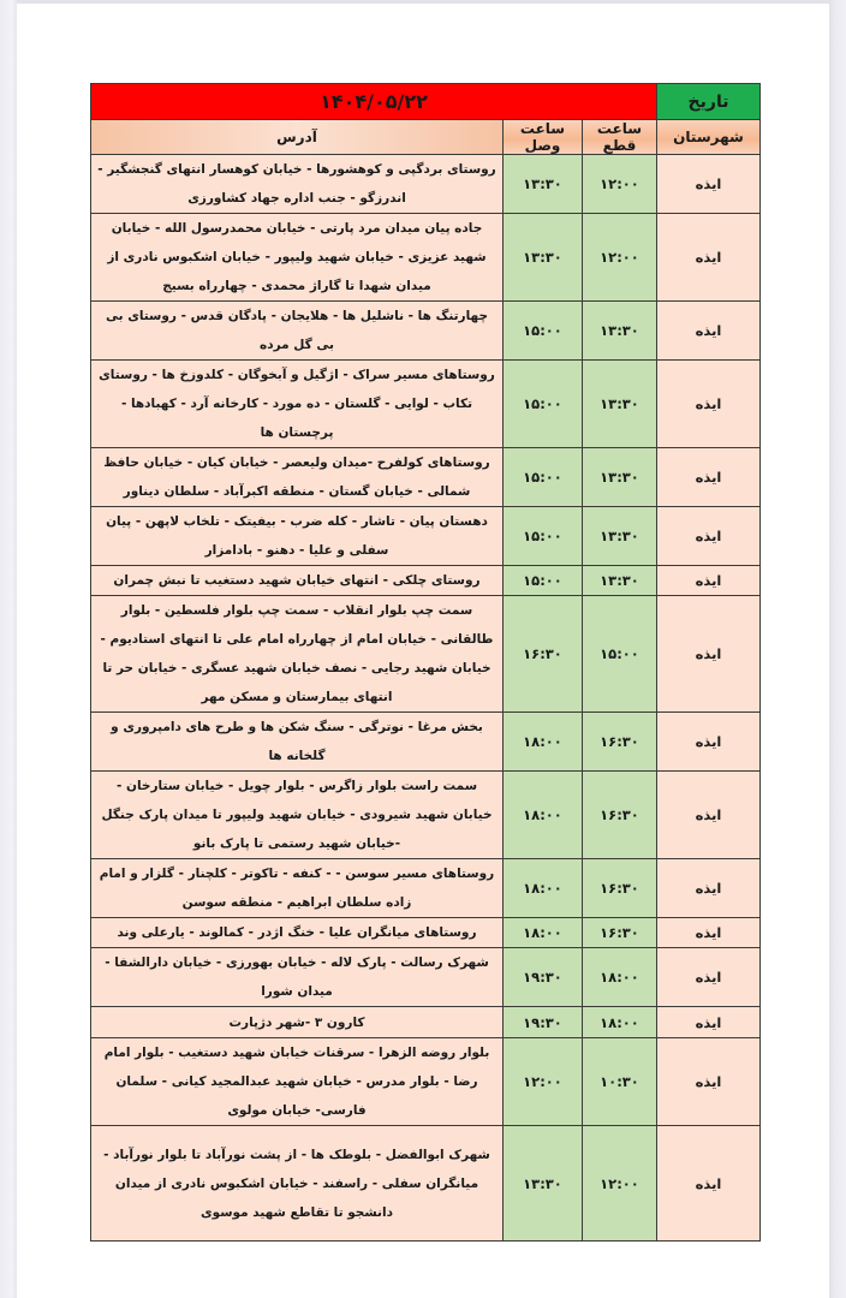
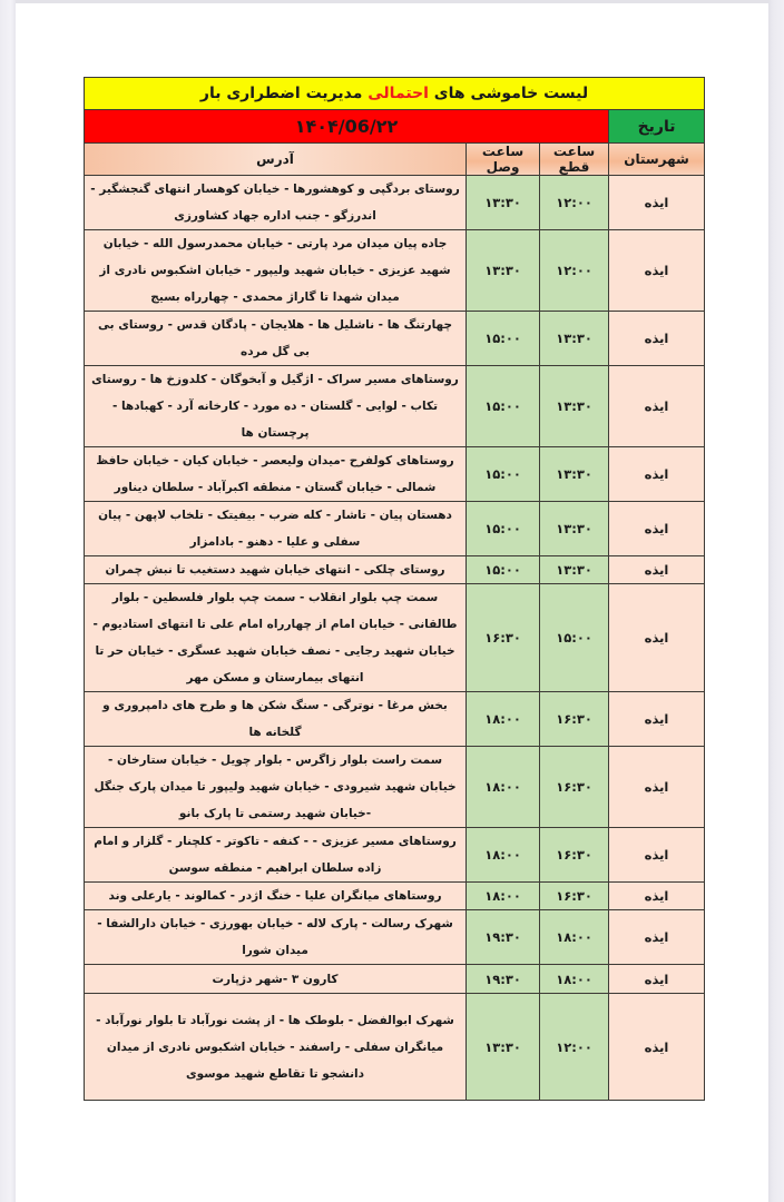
+ لیست خاموشی های احتمالی مدیریت اضطراری بار
- تاریخ	۱۴۰۴/۰۵/۲۲
+ تاریخ	۱۴۰۴/06/۲۲
  شهرستان	ساعت قطع	ساعت وصل	آدرس
  ایذه	۱۲:۰۰	۱۳:۳۰	روستای بردگپی و کوهشورها - خیابان کوهسار انتهای گنجشگیر - اندرزگو - جنب اداره جهاد کشاورزی
  ایذه	۱۲:۰۰	۱۳:۳۰	جاده پیان میدان مرد پارتی - خیابان محمدرسول الله - خیابان شهید عزیزی - خیابان شهید ولیپور - خیابان اشکبوس نادری از میدان شهدا تا گاراژ محمدی - چهارراه بسیج
  ایذه	۱۳:۳۰	۱۵:۰۰	چهارتنگ ها - ناشلیل ها - هلایجان - پادگان قدس - روستای بی بی گل مرده
  ایذه	۱۳:۳۰	۱۵:۰۰	روستاهای مسیر سراک - اژگیل و آبخوگان - کلدوزخ ها - روستای تکاب - لوایی - گلستان - ده مورد - کارخانه آرد - کهبادها - پرچستان ها
  ایذه	۱۳:۳۰	۱۵:۰۰	روستاهای کولفرح -میدان ولیعصر - خیابان کیان - خیابان حافظ شمالی - خیابان گستان - منطقه اکبرآباد - سلطان دیناور
  ایذه	۱۳:۳۰	۱۵:۰۰	دهستان پیان - تاشار - کله ضرب - بیفیتک - تلخاب لاپهن - پیان سفلی و علیا - دهنو - بادامزار
  ایذه	۱۳:۳۰	۱۵:۰۰	روستای چلکی - انتهای خیابان شهید دستغیب تا نبش چمران
  ایذه	۱۵:۰۰	۱۶:۳۰	سمت چپ بلوار انقلاب - سمت چپ بلوار فلسطین - بلوار طالقانی - خیابان امام از چهارراه امام علی تا انتهای استادیوم - خیابان شهید رجایی - نصف خیابان شهید عسگری - خیابان حر تا انتهای بیمارستان و مسکن مهر
  ایذه	۱۶:۳۰	۱۸:۰۰	بخش مرغا - نوترگی - سنگ شکن ها و طرح های دامپروری و گلخانه ها
  ایذه	۱۶:۳۰	۱۸:۰۰	سمت راست بلوار زاگرس - بلوار چویل - خیابان ستارخان - خیابان شهید شیرودی - خیابان شهید ولیپور تا میدان پارک جنگل -خیابان شهید رستمی تا پارک بانو
- ایذه	۱۶:۳۰	۱۸:۰۰	روستاهای مسیر سوسن - - کنفه - تاکوتر - کلچنار - گلزار و امام زاده سلطان ابراهیم - منطقه سوسن
+ ایذه	۱۶:۳۰	۱۸:۰۰	روستاهای مسیر عزیزی - - کنفه - تاکوتر - کلچنار - گلزار و امام زاده سلطان ابراهیم - منطقه سوسن
  ایذه	۱۶:۳۰	۱۸:۰۰	روستاهای میانگران علیا - خنگ اژدر - کمالوند - یارعلی وند
  ایذه	۱۸:۰۰	۱۹:۳۰	شهرک رسالت - پارک لاله - خیابان بهورزی - خیابان دارالشفا - میدان شورا
  ایذه	۱۸:۰۰	۱۹:۳۰	کارون ۳ -شهر دژپارت
- ایذه	۱۰:۳۰	۱۲:۰۰	بلوار روضه الزهرا - سرقنات خیابان شهید دستغیب - بلوار امام رضا - بلوار مدرس - خیابان شهید عبدالمجید کیانی - سلمان فارسی- خیابان مولوی
  ایذه	۱۲:۰۰	۱۳:۳۰	شهرک ابوالفضل - بلوطک ها - از پشت نورآباد تا بلوار نورآباد - میانگران سفلی - راسفند - خیابان اشکبوس نادری از میدان دانشجو تا تقاطع شهید موسوی
